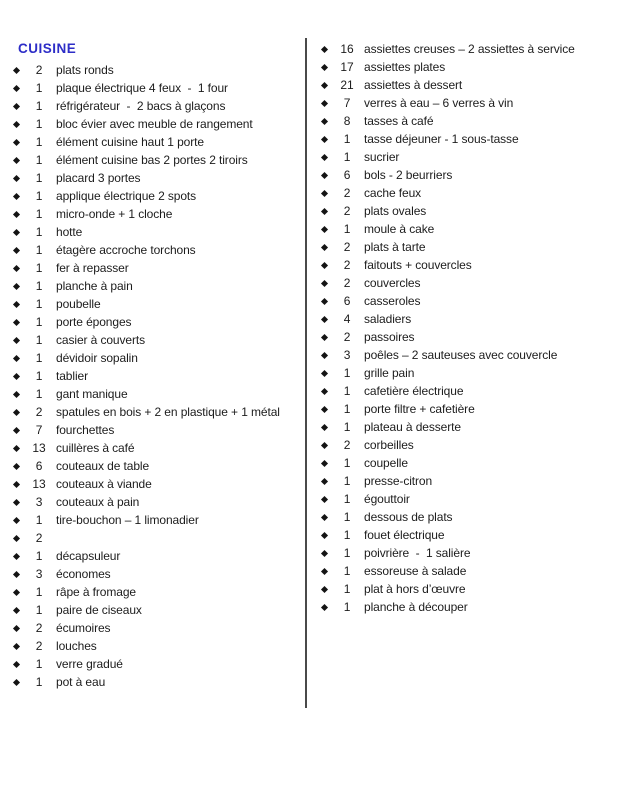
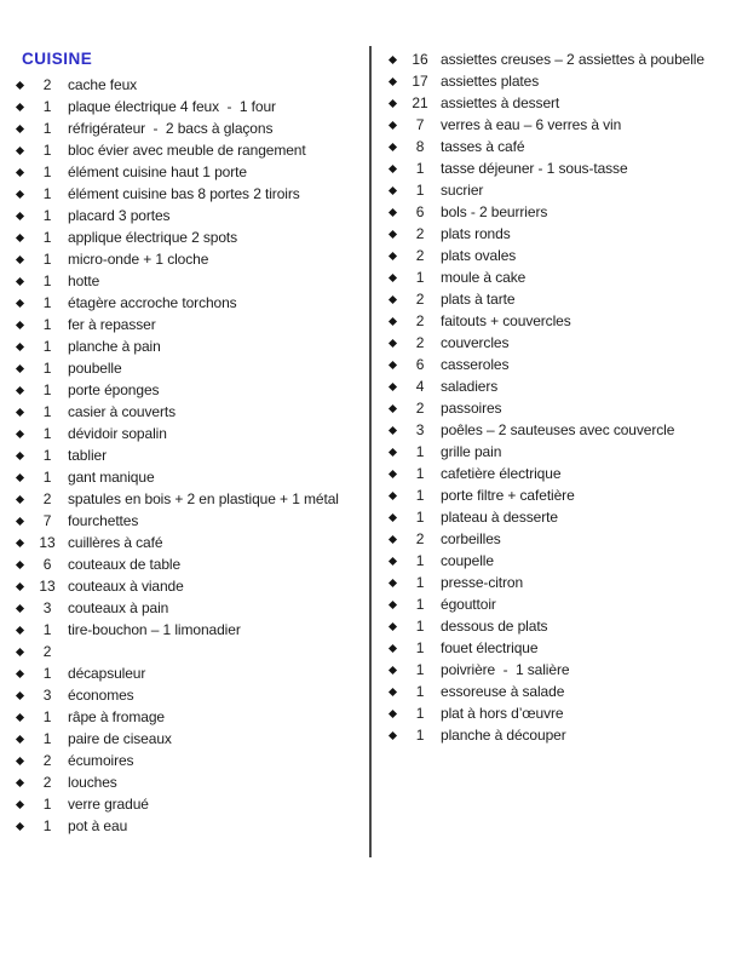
  CUISINE
  2
- plats ronds
+ cache feux
  1
  plaque électrique 4 feux - 1 four
  1
  réfrigérateur - 2 bacs à glaçons
  1
  bloc évier avec meuble de rangement
  1
  élément cuisine haut 1 porte
  1
- élément cuisine bas 2 portes 2 tiroirs
+ élément cuisine bas 8 portes 2 tiroirs
  1
  placard 3 portes
  1
  applique électrique 2 spots
  1
  micro-onde + 1 cloche
  1
  hotte
  1
  étagère accroche torchons
  1
  fer à repasser
  1
  planche à pain
  1
  poubelle
  1
  porte éponges
  1
  casier à couverts
  1
  dévidoir sopalin
  1
  tablier
  1
  gant manique
  2
  spatules en bois + 2 en plastique + 1 métal
  7
  fourchettes
  13
  cuillères à café
  6
  couteaux de table
  13
  couteaux à viande
  3
  couteaux à pain
  1
  tire-bouchon – 1 limonadier
  2
  1
  décapsuleur
  3
  économes
  1
  râpe à fromage
  1
  paire de ciseaux
  2
  écumoires
  2
  louches
  1
  verre gradué
  1
  pot à eau
  16
- assiettes creuses – 2 assiettes à service
+ assiettes creuses – 2 assiettes à poubelle
  17
  assiettes plates
  21
  assiettes à dessert
  7
  verres à eau – 6 verres à vin
  8
  tasses à café
  1
  tasse déjeuner - 1 sous-tasse
  1
  sucrier
  6
  bols - 2 beurriers
  2
- cache feux
+ plats ronds
  2
  plats ovales
  1
  moule à cake
  2
  plats à tarte
  2
  faitouts + couvercles
  2
  couvercles
  6
  casseroles
  4
  saladiers
  2
  passoires
  3
  poêles – 2 sauteuses avec couvercle
  1
  grille pain
  1
  cafetière électrique
  1
  porte filtre + cafetière
  1
  plateau à desserte
  2
  corbeilles
  1
  coupelle
  1
  presse-citron
  1
  égouttoir
  1
  dessous de plats
  1
  fouet électrique
  1
  poivrière - 1 salière
  1
  essoreuse à salade
  1
  plat à hors d’œuvre
  1
  planche à découper
